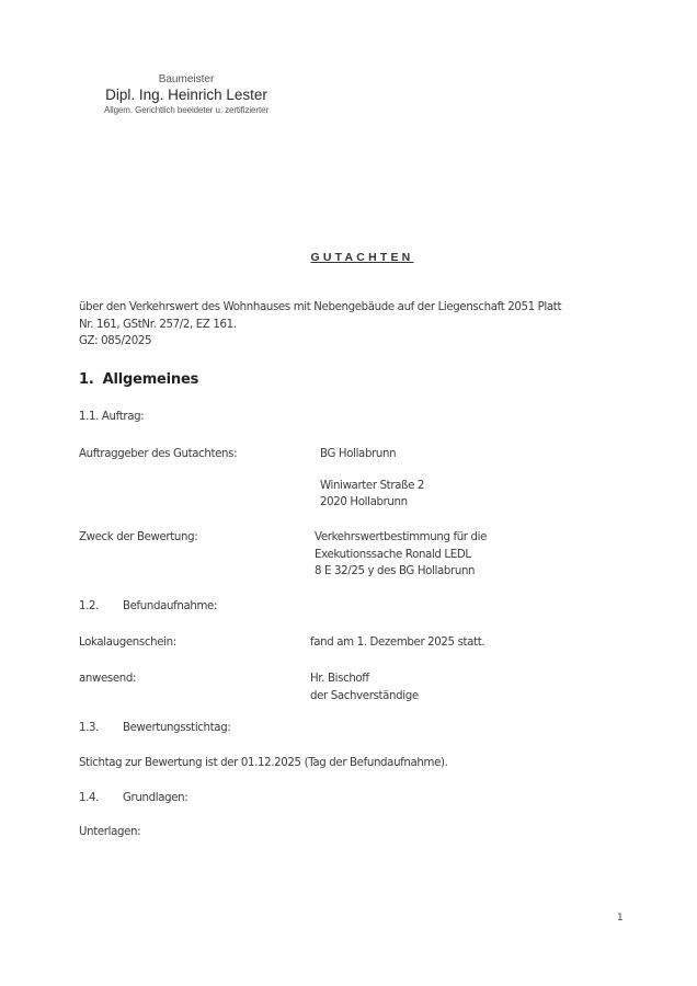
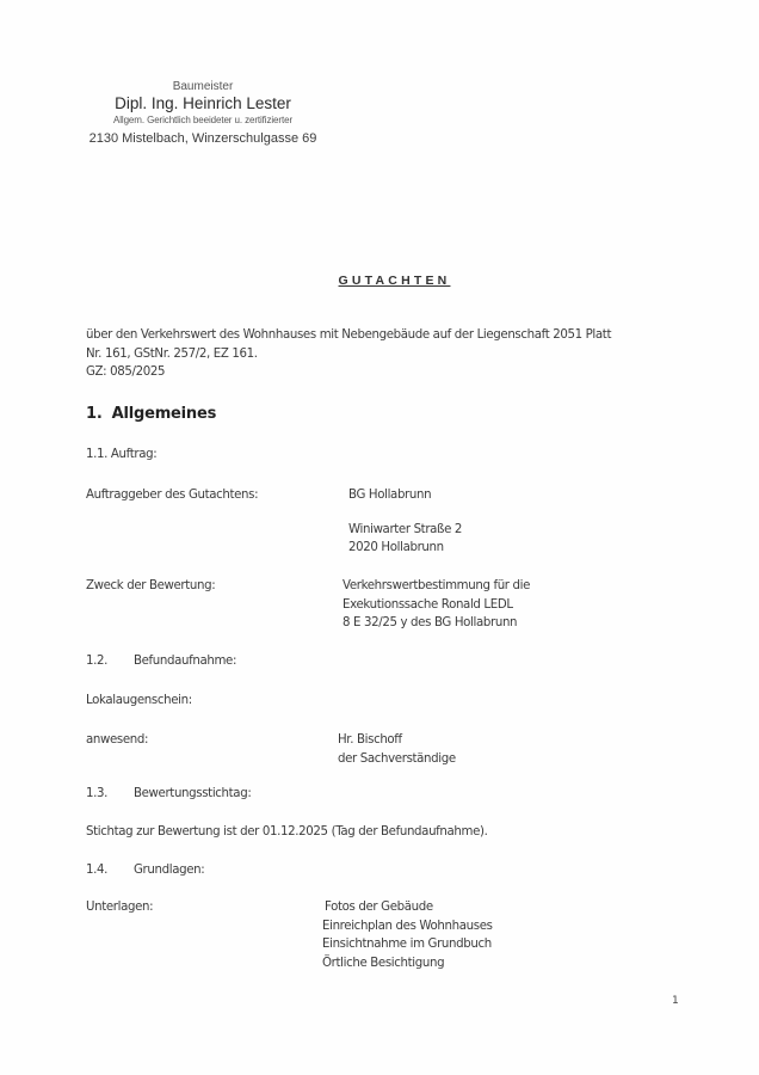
  Baumeister
  Dipl. Ing. Heinrich Lester
  Allgem. Gerichtlich beeideter u. zertifizierter
+ 2130 Mistelbach, Winzerschulgasse 69
  GUTACHTEN
  über den Verkehrswert des Wohnhauses mit Nebengebäude auf der Liegenschaft 2051 Platt
  Nr. 161, GStNr. 257/2, EZ 161.
  GZ: 085/2025
  1. Allgemeines
  1.1. Auftrag:
  Auftraggeber des Gutachtens:
  BG Hollabrunn
  Winiwarter Straße 2
  2020 Hollabrunn
  Zweck der Bewertung:
  Verkehrswertbestimmung für die
  Exekutionssache Ronald LEDL
  8 E 32/25 y des BG Hollabrunn
  1.2. Befundaufnahme:
  Lokalaugenschein:
- fand am 1. Dezember 2025 statt.
  anwesend:
  Hr. Bischoff
  der Sachverständige
  1.3. Bewertungsstichtag:
  Stichtag zur Bewertung ist der 01.12.2025 (Tag der Befundaufnahme).
  1.4. Grundlagen:
  Unterlagen:
+ Fotos der Gebäude
+ Einreichplan des Wohnhauses
+ Einsichtnahme im Grundbuch
+ Örtliche Besichtigung
  1
